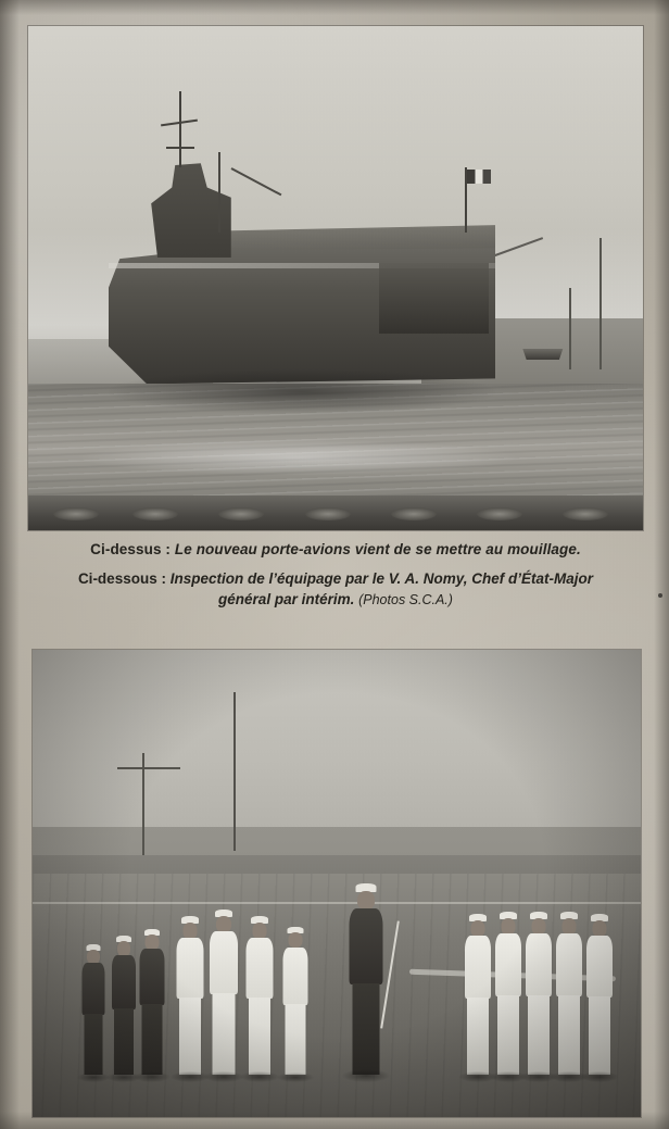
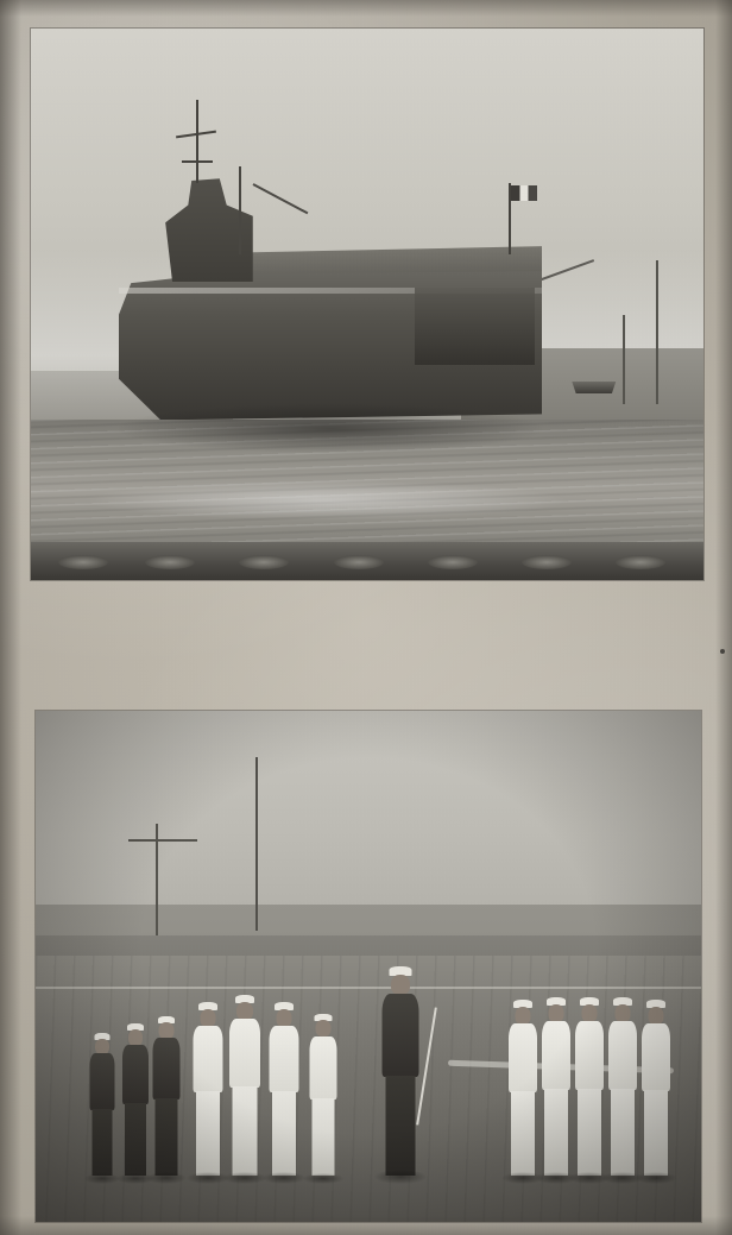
- Ci-dessus : Le nouveau porte-avions vient de se mettre au mouillage.
- Ci-dessous : Inspection de l’équipage par le V. A. Nomy, Chef d’État-Major
- général par intérim. (Photos S.C.A.)
